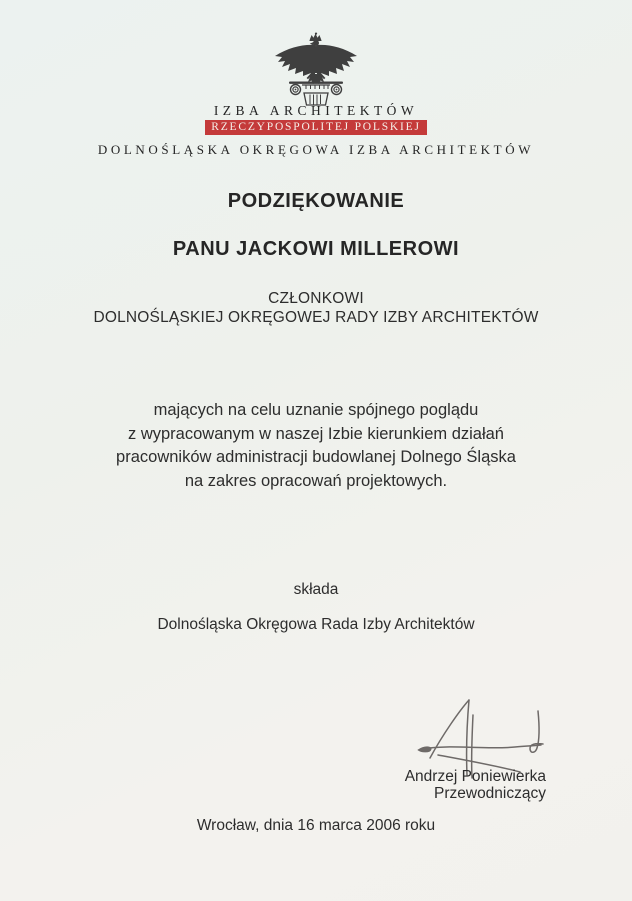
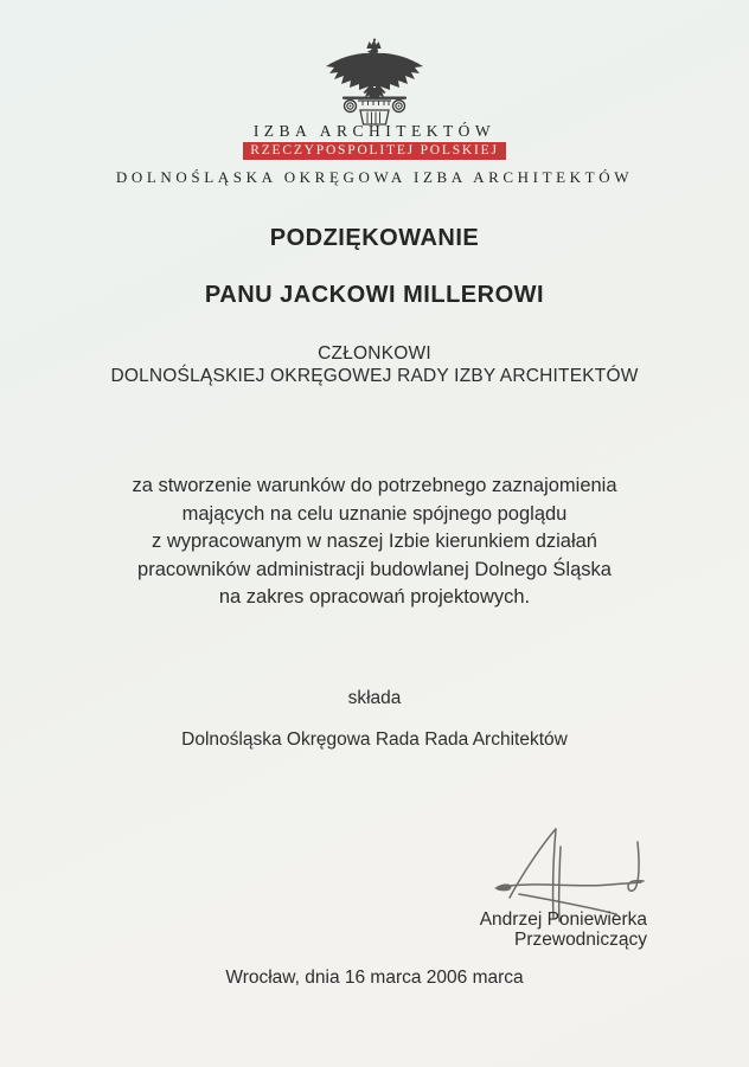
  IZBA ARCHITEKTÓW
  RZECZYPOSPOLITEJ POLSKIEJ
  DOLNOŚLĄSKA OKRĘGOWA IZBA ARCHITEKTÓW
  PODZIĘKOWANIE
  PANU JACKOWI MILLEROWI
  CZŁONKOWI
  DOLNOŚLĄSKIEJ OKRĘGOWEJ RADY IZBY ARCHITEKTÓW
+ za stworzenie warunków do potrzebnego zaznajomienia
  mających na celu uznanie spójnego poglądu
  z wypracowanym w naszej Izbie kierunkiem działań
  pracowników administracji budowlanej Dolnego Śląska
  na zakres opracowań projektowych.
  składa
- Dolnośląska Okręgowa Rada Izby Architektów
+ Dolnośląska Okręgowa Rada Rada Architektów
  Andrzej Poniewierka
  Przewodniczący
- Wrocław, dnia 16 marca 2006 roku
+ Wrocław, dnia 16 marca 2006 marca
